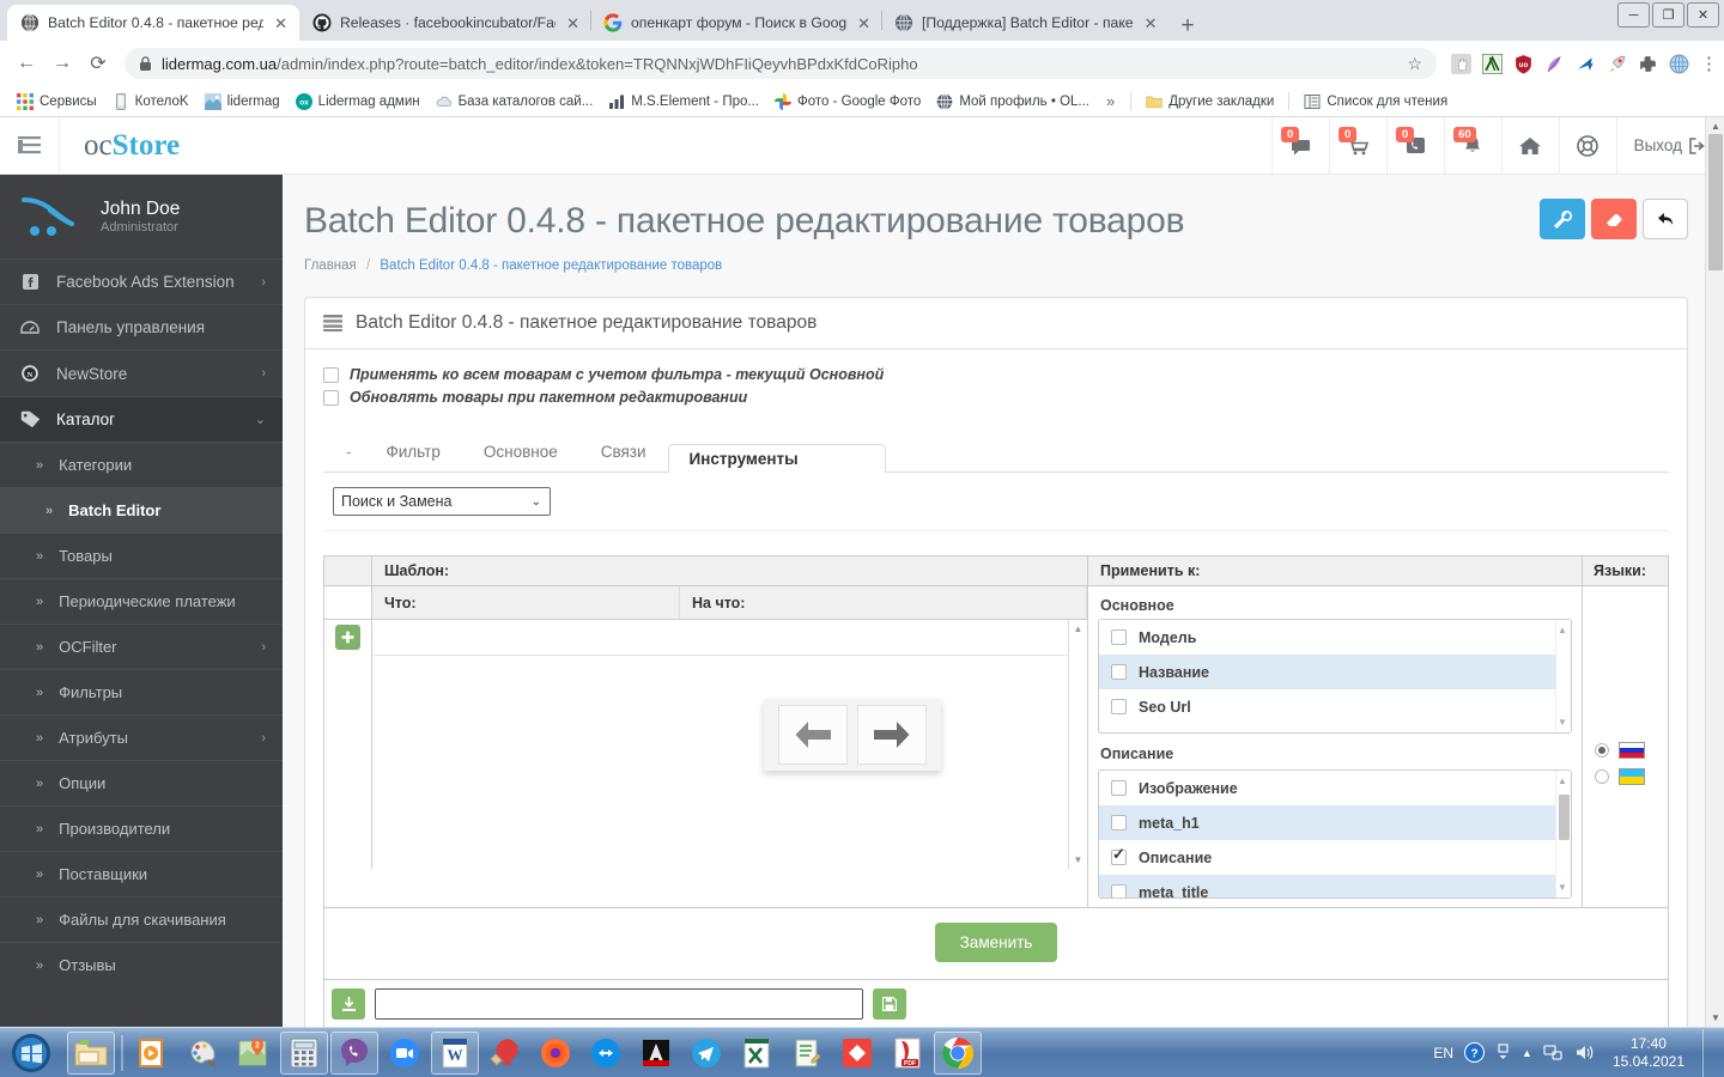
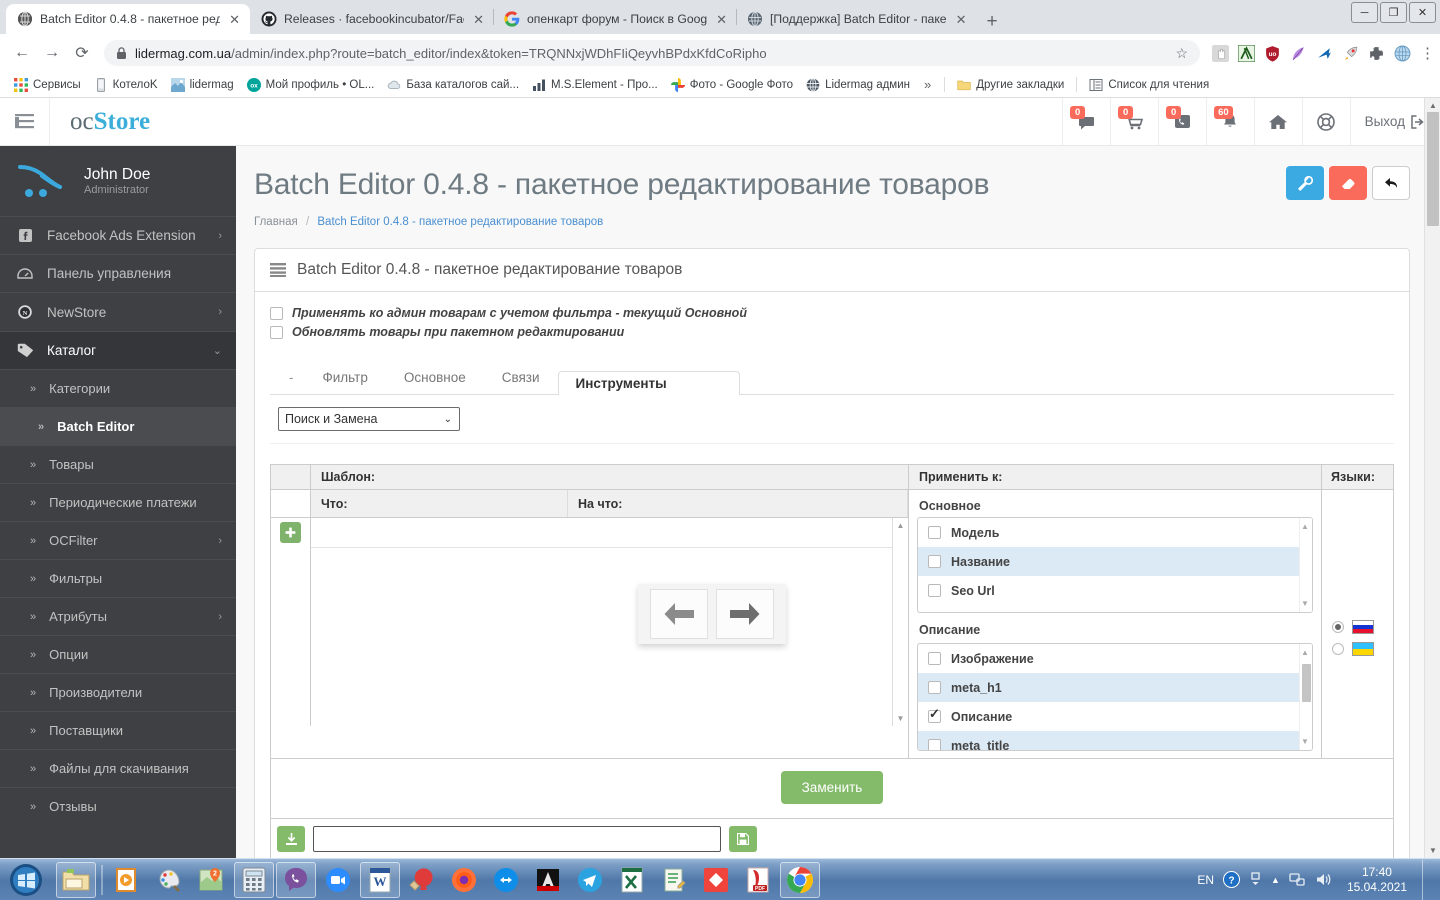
  Batch Editor 0.4.8 - пакетное ред
  ✕
  Releases · facebookincubator/Fa
  ✕
  опенкарт форум - Поиск в Goog
  ✕
  [Поддержка] Batch Editor - паке
  ✕
  +
  ─
  ❐
  ✕
  ←
  →
  ⟳
  lidermag.com.ua/admin/index.php?route=batch_editor/index&token=TRQNNxjWDhFIiQeyvhBPdxKfdCoRipho
  ☆
  ⋮
  Сервисы
  КотелоK
  lidermag
- Lidermag админ
+ Мой профиль • OL...
  База каталогов сай...
  M.S.Element - Про...
  Фото - Google Фото
- Мой профиль • OL...
+ Lidermag админ
  »
  Другие закладки
  Список для чтения
  oc
  Store
  0
  0
  0
  60
  Выход
  John Doe
  Administrator
  Facebook Ads Extension
  ›
  Панель управления
  NewStore
  ›
  Каталог
  ⌄
  »
  Категории
  »
  Batch Editor
  »
  Товары
  »
  Периодические платежи
  »
  OCFilter
  ›
  »
  Фильтры
  »
  Атрибуты
  ›
  »
  Опции
  »
  Производители
  »
  Поставщики
  »
  Файлы для скачивания
  »
  Отзывы
  Batch Editor 0.4.8 - пакетное редактирование товаров
  Главная / Batch Editor 0.4.8 - пакетное редактирование товаров
  Batch Editor 0.4.8 - пакетное редактирование товаров
- Применять ко всем товарам с учетом фильтра - текущий Основной
+ Применять ко админ товарам с учетом фильтра - текущий Основной
  Обновлять товары при пакетном редактировании
  -
  Фильтр
  Основное
  Связи
  Инструменты
  Поиск и Замена
  ⌄
  Шаблон:
  Что:
  На что:
  ▲
  ▼
  Применить к:
  Основное
  Модель
  Название
  Seo Url
  ▲
  ▼
  Описание
  Изображение
  meta_h1
  Описание
  meta_title
  ▲
  ▼
  Языки:
  Заменить
  ▲
  ▼
  W
  EN
  ?
  ▲
  17:40
  15.04.2021
